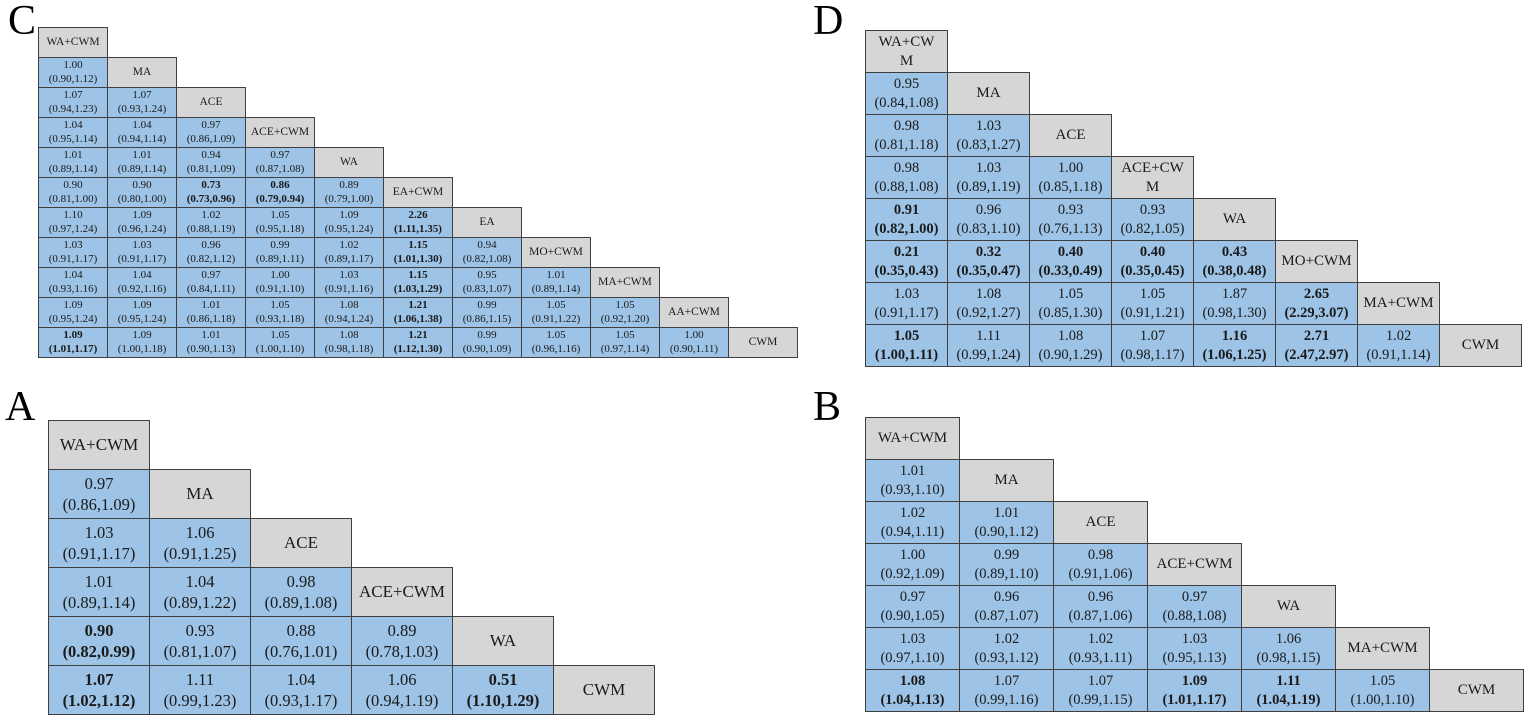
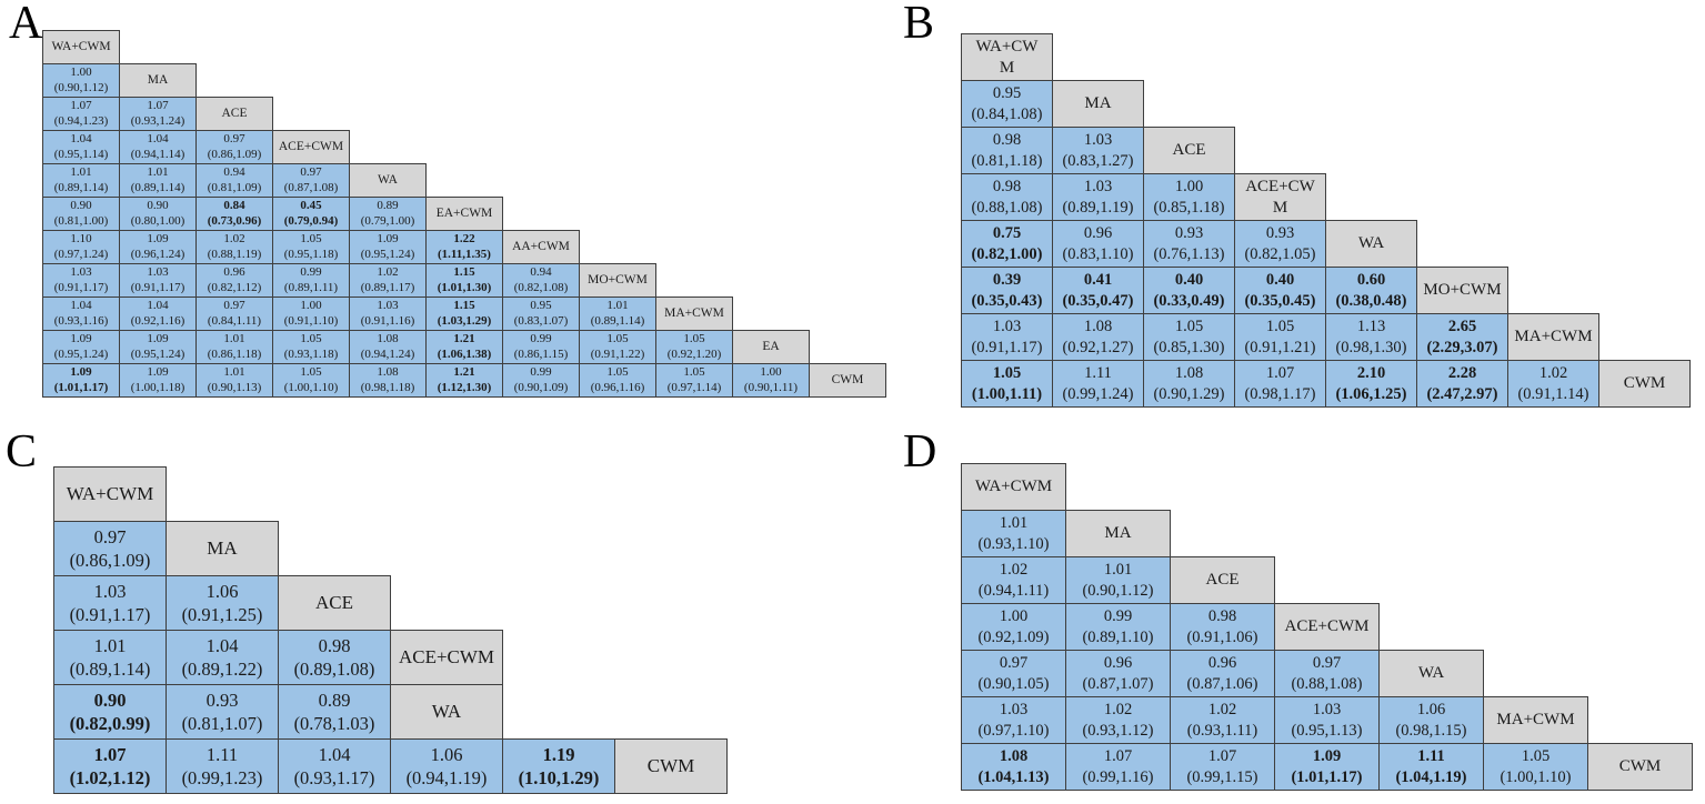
- C
+ A
  WA+CWM
  1.00
  (0.90,1.12)
  MA
  1.07
  (0.94,1.23)
  1.07
  (0.93,1.24)
  ACE
  1.04
  (0.95,1.14)
  1.04
  (0.94,1.14)
  0.97
  (0.86,1.09)
  ACE+CWM
  1.01
  (0.89,1.14)
  1.01
  (0.89,1.14)
  0.94
  (0.81,1.09)
  0.97
  (0.87,1.08)
  WA
  0.90
  (0.81,1.00)
  0.90
  (0.80,1.00)
- 0.73
+ 0.84
  (0.73,0.96)
- 0.86
+ 0.45
  (0.79,0.94)
  0.89
  (0.79,1.00)
  EA+CWM
  1.10
  (0.97,1.24)
  1.09
  (0.96,1.24)
  1.02
  (0.88,1.19)
  1.05
  (0.95,1.18)
  1.09
  (0.95,1.24)
- 2.26
+ 1.22
  (1.11,1.35)
- EA
+ AA+CWM
  1.03
  (0.91,1.17)
  1.03
  (0.91,1.17)
  0.96
  (0.82,1.12)
  0.99
  (0.89,1.11)
  1.02
  (0.89,1.17)
  1.15
  (1.01,1.30)
  0.94
  (0.82,1.08)
  MO+CWM
  1.04
  (0.93,1.16)
  1.04
  (0.92,1.16)
  0.97
  (0.84,1.11)
  1.00
  (0.91,1.10)
  1.03
  (0.91,1.16)
  1.15
  (1.03,1.29)
  0.95
  (0.83,1.07)
  1.01
  (0.89,1.14)
  MA+CWM
  1.09
  (0.95,1.24)
  1.09
  (0.95,1.24)
  1.01
  (0.86,1.18)
  1.05
  (0.93,1.18)
  1.08
  (0.94,1.24)
  1.21
  (1.06,1.38)
  0.99
  (0.86,1.15)
  1.05
  (0.91,1.22)
  1.05
  (0.92,1.20)
- AA+CWM
+ EA
  1.09
  (1.01,1.17)
  1.09
  (1.00,1.18)
  1.01
  (0.90,1.13)
  1.05
  (1.00,1.10)
  1.08
  (0.98,1.18)
  1.21
  (1.12,1.30)
  0.99
  (0.90,1.09)
  1.05
  (0.96,1.16)
  1.05
  (0.97,1.14)
  1.00
  (0.90,1.11)
  CWM
- D
+ B
  WA+CW
  M
  0.95
  (0.84,1.08)
  MA
  0.98
  (0.81,1.18)
  1.03
  (0.83,1.27)
  ACE
  0.98
  (0.88,1.08)
  1.03
  (0.89,1.19)
  1.00
  (0.85,1.18)
  ACE+CW
  M
- 0.91
+ 0.75
  (0.82,1.00)
  0.96
  (0.83,1.10)
  0.93
  (0.76,1.13)
  0.93
  (0.82,1.05)
  WA
- 0.21
+ 0.39
  (0.35,0.43)
- 0.32
+ 0.41
  (0.35,0.47)
  0.40
  (0.33,0.49)
  0.40
  (0.35,0.45)
- 0.43
+ 0.60
  (0.38,0.48)
  MO+CWM
  1.03
  (0.91,1.17)
  1.08
  (0.92,1.27)
  1.05
  (0.85,1.30)
  1.05
  (0.91,1.21)
- 1.87
+ 1.13
  (0.98,1.30)
  2.65
  (2.29,3.07)
  MA+CWM
  1.05
  (1.00,1.11)
  1.11
  (0.99,1.24)
  1.08
  (0.90,1.29)
  1.07
  (0.98,1.17)
- 1.16
+ 2.10
  (1.06,1.25)
- 2.71
+ 2.28
  (2.47,2.97)
  1.02
  (0.91,1.14)
  CWM
- A
+ C
  WA+CWM
  0.97
  (0.86,1.09)
  MA
  1.03
  (0.91,1.17)
  1.06
  (0.91,1.25)
  ACE
  1.01
  (0.89,1.14)
  1.04
  (0.89,1.22)
  0.98
  (0.89,1.08)
  ACE+CWM
  0.90
  (0.82,0.99)
  0.93
  (0.81,1.07)
- 0.88
- (0.76,1.01)
  0.89
  (0.78,1.03)
  WA
  1.07
  (1.02,1.12)
  1.11
  (0.99,1.23)
  1.04
  (0.93,1.17)
  1.06
  (0.94,1.19)
- 0.51
+ 1.19
  (1.10,1.29)
  CWM
- B
+ D
  WA+CWM
  1.01
  (0.93,1.10)
  MA
  1.02
  (0.94,1.11)
  1.01
  (0.90,1.12)
  ACE
  1.00
  (0.92,1.09)
  0.99
  (0.89,1.10)
  0.98
  (0.91,1.06)
  ACE+CWM
  0.97
  (0.90,1.05)
  0.96
  (0.87,1.07)
  0.96
  (0.87,1.06)
  0.97
  (0.88,1.08)
  WA
  1.03
  (0.97,1.10)
  1.02
  (0.93,1.12)
  1.02
  (0.93,1.11)
  1.03
  (0.95,1.13)
  1.06
  (0.98,1.15)
  MA+CWM
  1.08
  (1.04,1.13)
  1.07
  (0.99,1.16)
  1.07
  (0.99,1.15)
  1.09
  (1.01,1.17)
  1.11
  (1.04,1.19)
  1.05
  (1.00,1.10)
  CWM
